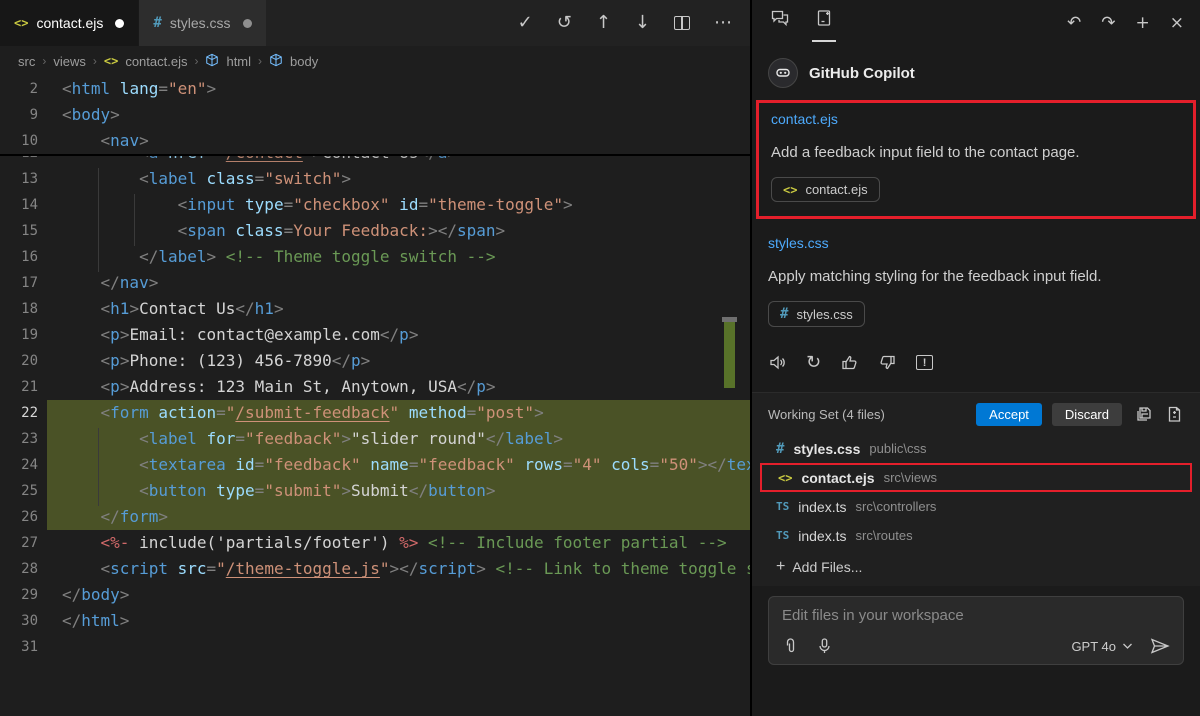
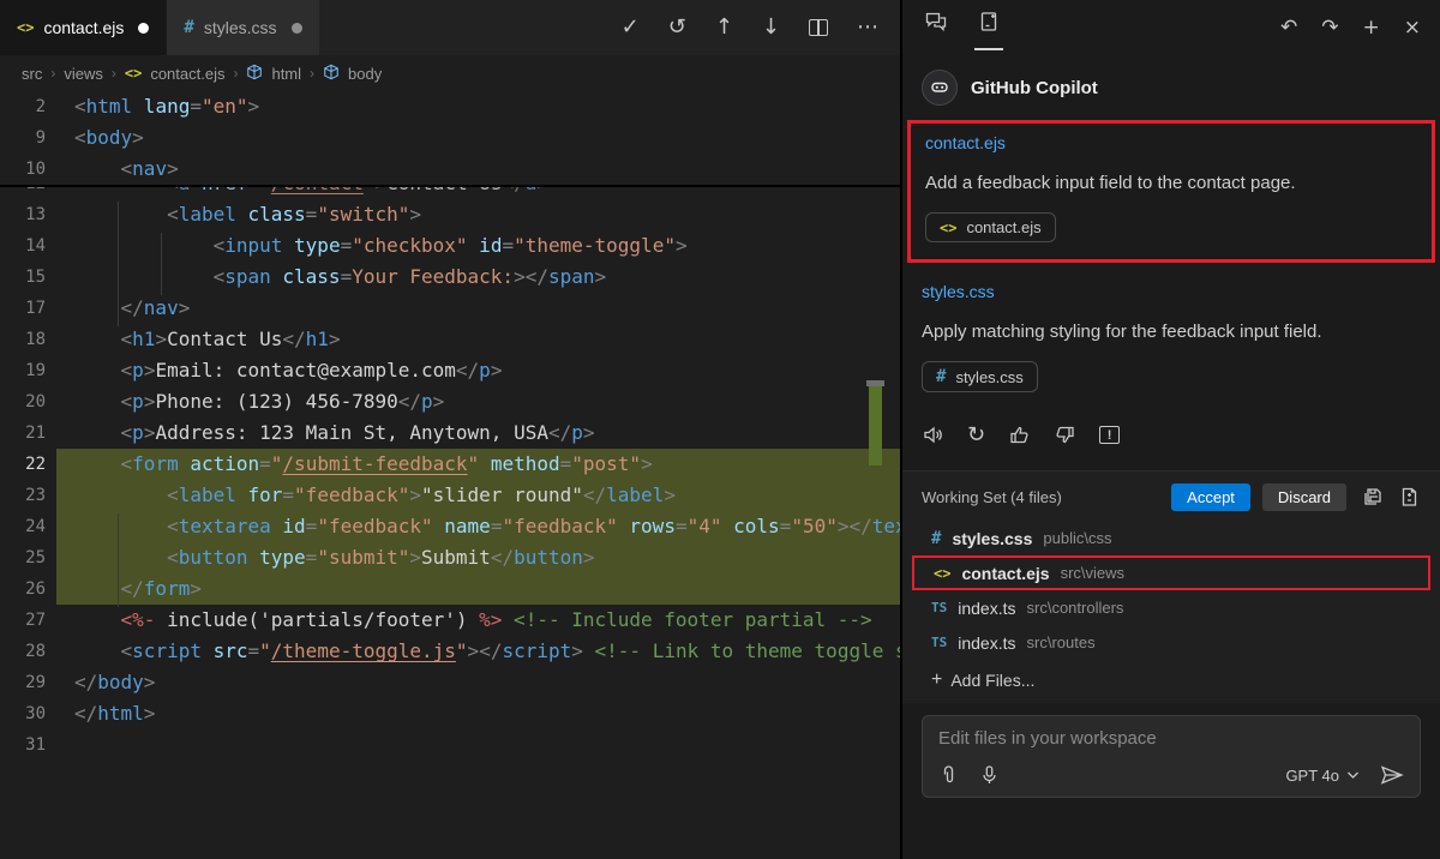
  <>
  contact.ejs
  #
  styles.css
  ✓
  ↺
  ↑
  ↓
  ⋯
  src
  ›
  views
  ›
  <>
  contact.ejs
  ›
  html
  ›
  body
  2
  <html lang="en">
  9
  <body>
  10
  <nav>
  13
  <label class="switch">
  14
  <input type="checkbox" id="theme-toggle">
  15
  <span class=Your Feedback:></span>
- 16
- </label> <!-- Theme toggle switch -->
  17
  </nav>
  18
  <h1>Contact Us</h1>
  19
  <p>Email: contact@example.com</p>
  20
  <p>Phone: (123) 456-7890</p>
  21
  <p>Address: 123 Main St, Anytown, USA</p>
  22
  <form action="/submit-feedback" method="post">
  23
  <label for="feedback">"slider round"</label>
  24
  <textarea id="feedback" name="feedback" rows="4" cols="50"></te
  25
  <button type="submit">Submit</button>
  26
  </form>
  27
  <%- include('partials/footer') %> <!-- Include footer partial -->
  28
  <script src="/theme-toggle.js"></script> <!-- Link to theme toggle
  29
  </body>
  30
  </html>
  31
  ↶
  ↷
  +
  ×
  GitHub Copilot
  contact.ejs
  Add a feedback input field to the contact page.
  <>
  contact.ejs
  styles.css
  Apply matching styling for the feedback input field.
  #
  styles.css
  ↻
  !
  Working Set (4 files)
  Accept
  Discard
  #
  styles.css
  public\css
  <>
  contact.ejs
  src\views
  TS
  index.ts
  src\controllers
  TS
  index.ts
  src\routes
  +
  Add Files...
  Edit files in your workspace
  GPT 4o
